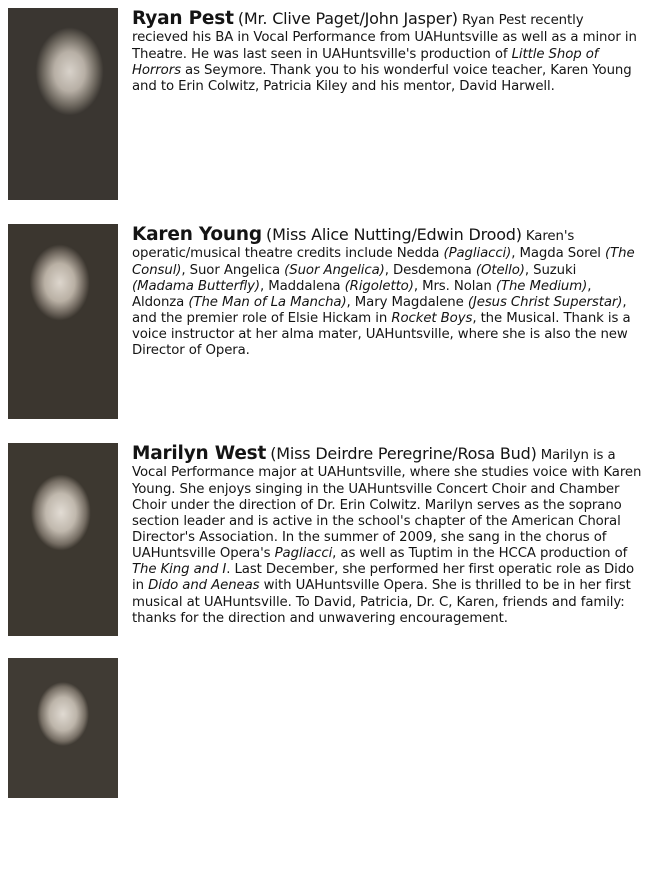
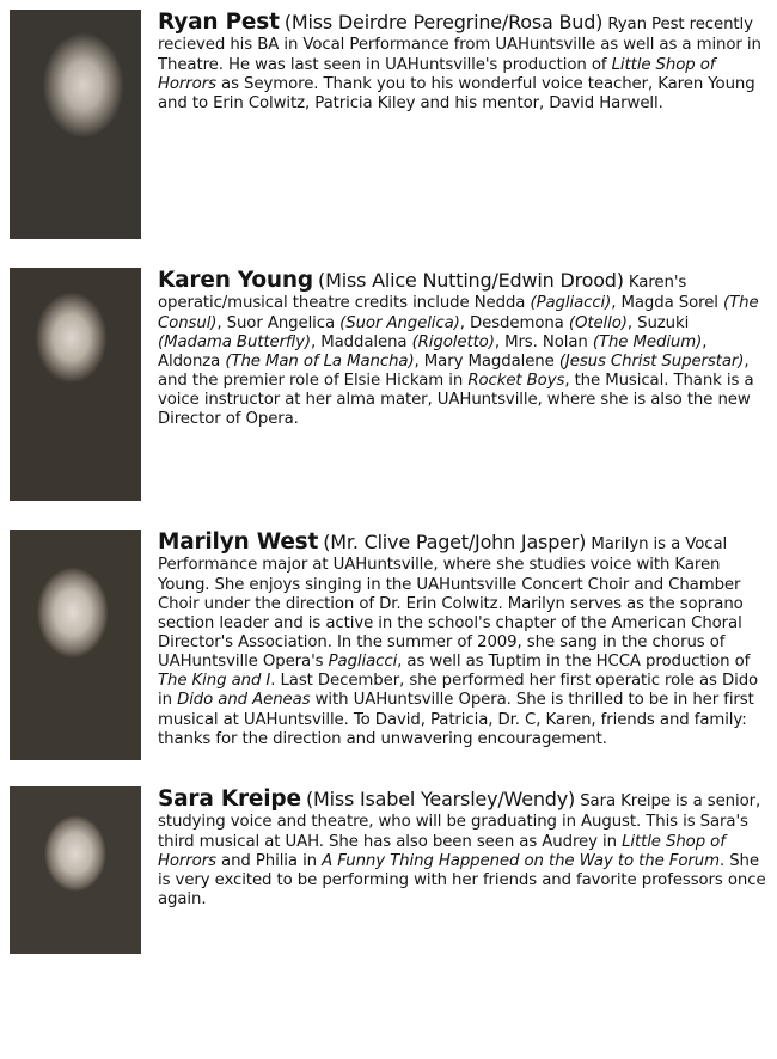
- Ryan Pest (Mr. Clive Paget/John Jasper) Ryan Pest recently recieved his BA in Vocal Performance from UAHuntsville as well as a minor in Theatre. He was last seen in UAHuntsville's production of Little Shop of Horrors as Seymore. Thank you to his wonderful voice teacher, Karen Young and to Erin Colwitz, Patricia Kiley and his mentor, David Harwell.
+ Ryan Pest (Miss Deirdre Peregrine/Rosa Bud) Ryan Pest recently recieved his BA in Vocal Performance from UAHuntsville as well as a minor in Theatre. He was last seen in UAHuntsville's production of Little Shop of Horrors as Seymore. Thank you to his wonderful voice teacher, Karen Young and to Erin Colwitz, Patricia Kiley and his mentor, David Harwell.
  Karen Young (Miss Alice Nutting/Edwin Drood) Karen's operatic/musical theatre credits include Nedda (Pagliacci), Magda Sorel (The Consul), Suor Angelica (Suor Angelica), Desdemona (Otello), Suzuki (Madama Butterfly), Maddalena (Rigoletto), Mrs. Nolan (The Medium), Aldonza (The Man of La Mancha), Mary Magdalene (Jesus Christ Superstar), and the premier role of Elsie Hickam in Rocket Boys, the Musical. Thank is a voice instructor at her alma mater, UAHuntsville, where she is also the new Director of Opera.
- Marilyn West (Miss Deirdre Peregrine/Rosa Bud) Marilyn is a Vocal Performance major at UAHuntsville, where she studies voice with Karen Young. She enjoys singing in the UAHuntsville Concert Choir and Chamber Choir under the direction of Dr. Erin Colwitz. Marilyn serves as the soprano section leader and is active in the school's chapter of the American Choral Director's Association. In the summer of 2009, she sang in the chorus of UAHuntsville Opera's Pagliacci, as well as Tuptim in the HCCA production of The King and I. Last December, she performed her first operatic role as Dido in Dido and Aeneas with UAHuntsville Opera. She is thrilled to be in her first musical at UAHuntsville. To David, Patricia, Dr. C, Karen, friends and family: thanks for the direction and unwavering encouragement.
+ Marilyn West (Mr. Clive Paget/John Jasper) Marilyn is a Vocal Performance major at UAHuntsville, where she studies voice with Karen Young. She enjoys singing in the UAHuntsville Concert Choir and Chamber Choir under the direction of Dr. Erin Colwitz. Marilyn serves as the soprano section leader and is active in the school's chapter of the American Choral Director's Association. In the summer of 2009, she sang in the chorus of UAHuntsville Opera's Pagliacci, as well as Tuptim in the HCCA production of The King and I. Last December, she performed her first operatic role as Dido in Dido and Aeneas with UAHuntsville Opera. She is thrilled to be in her first musical at UAHuntsville. To David, Patricia, Dr. C, Karen, friends and family: thanks for the direction and unwavering encouragement.
+ Sara Kreipe (Miss Isabel Yearsley/Wendy) Sara Kreipe is a senior, studying voice and theatre, who will be graduating in August. This is Sara's third musical at UAH. She has also been seen as Audrey in Little Shop of Horrors and Philia in A Funny Thing Happened on the Way to the Forum. She is very excited to be performing with her friends and favorite professors once again.
